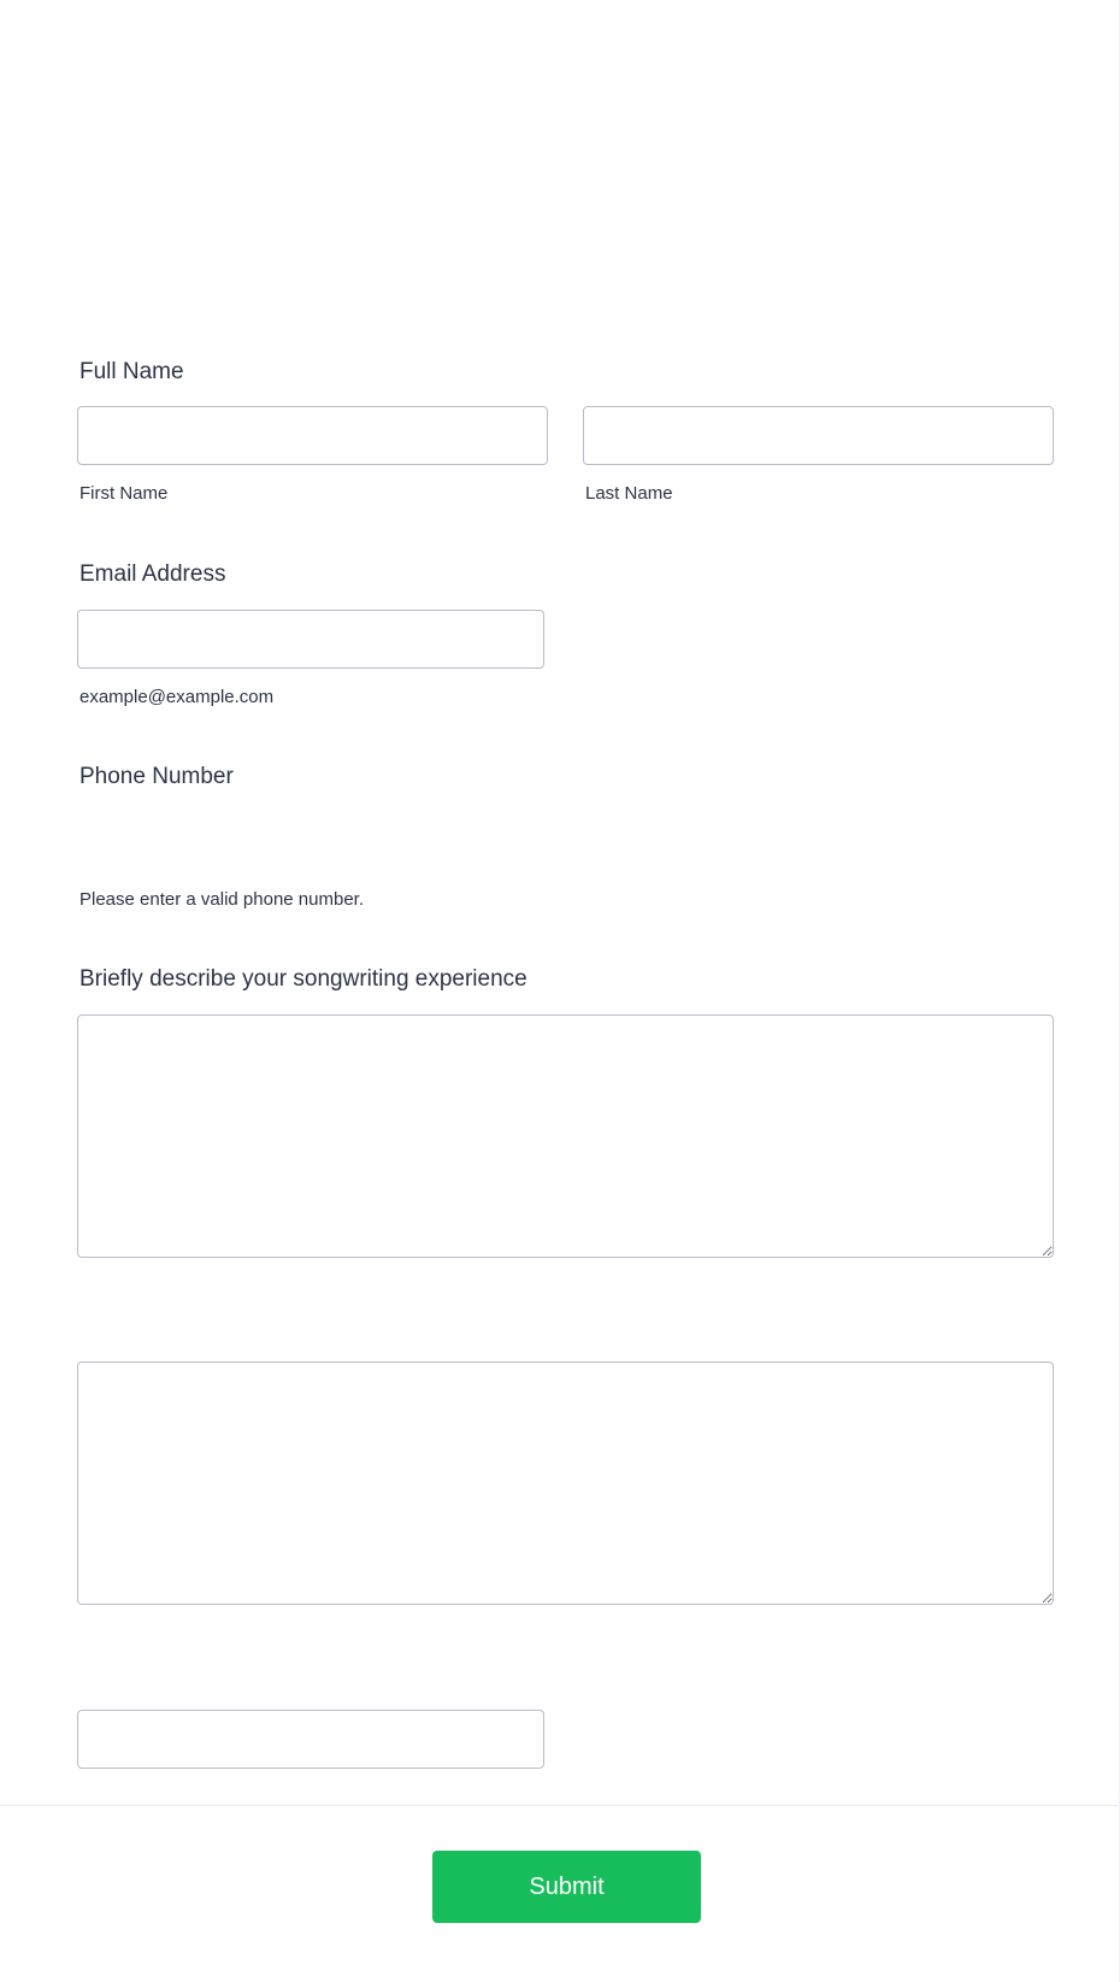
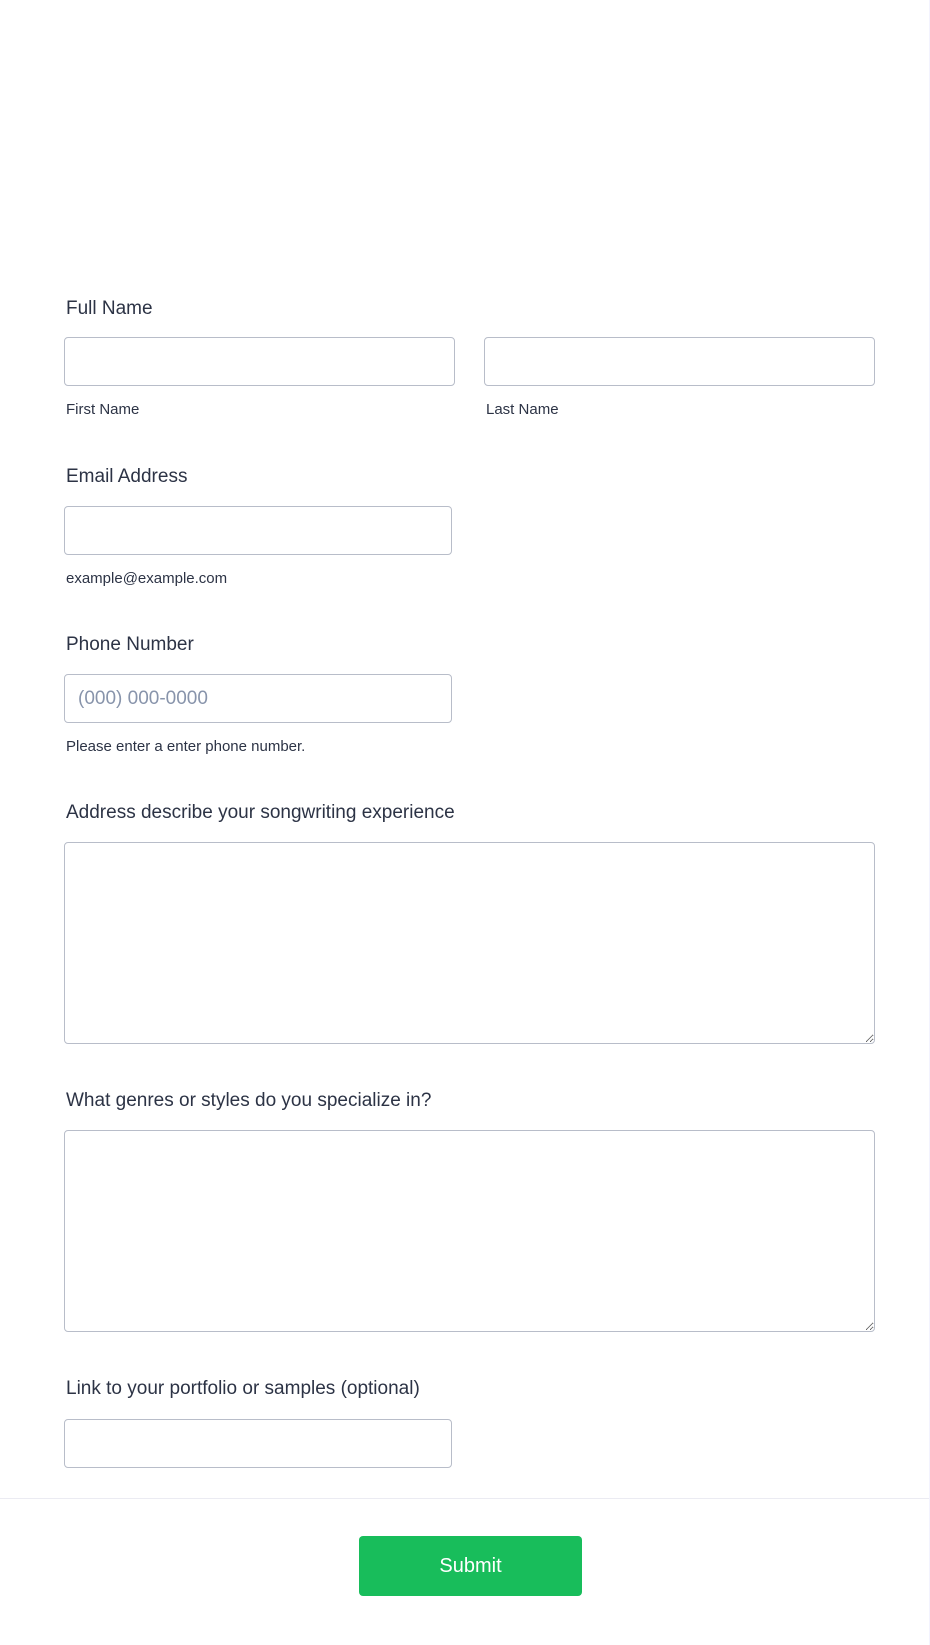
  Full Name
  First Name
  Last Name
  Email Address
  example@example.com
  Phone Number
+ (000) 000-0000
- Please enter a valid phone number.
+ Please enter a enter phone number.
- Briefly describe your songwriting experience
+ Address describe your songwriting experience
+ What genres or styles do you specialize in?
+ Link to your portfolio or samples (optional)
  Submit
